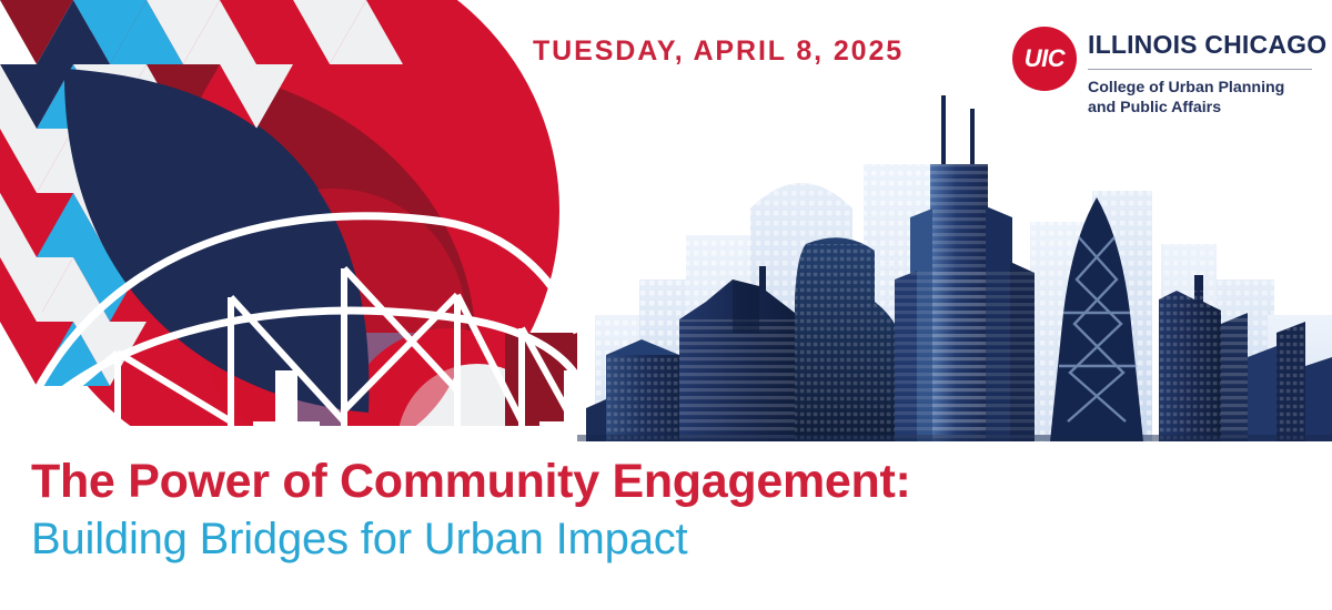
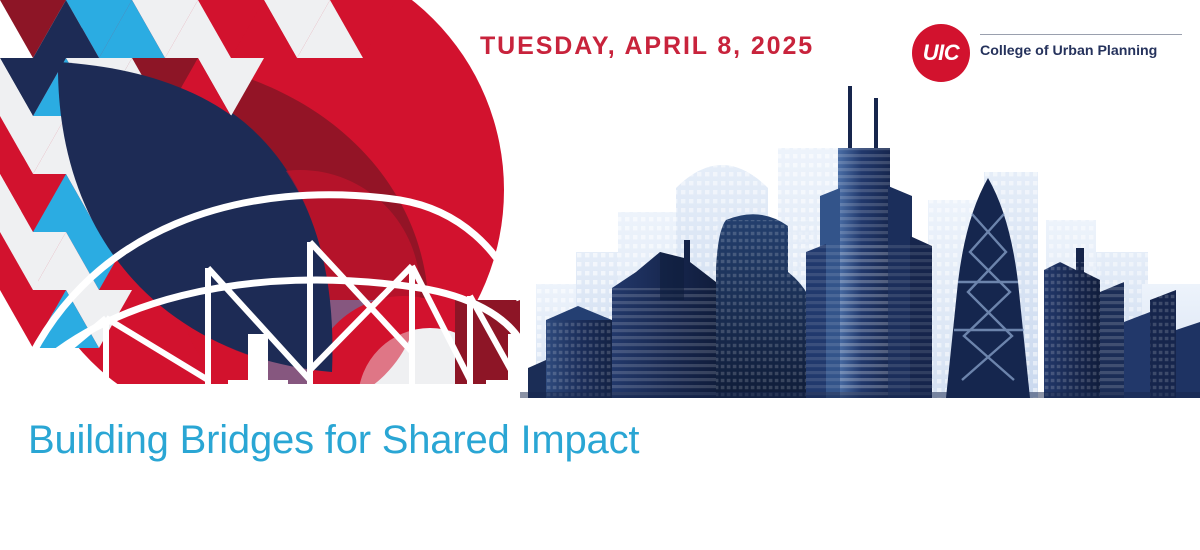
  TUESDAY, APRIL 8, 2025
  UIC
- ILLINOIS CHICAGO
  College of Urban Planning
- and Public Affairs
- The Power of Community Engagement:
- Building Bridges for Urban Impact
+ Building Bridges for Shared Impact
